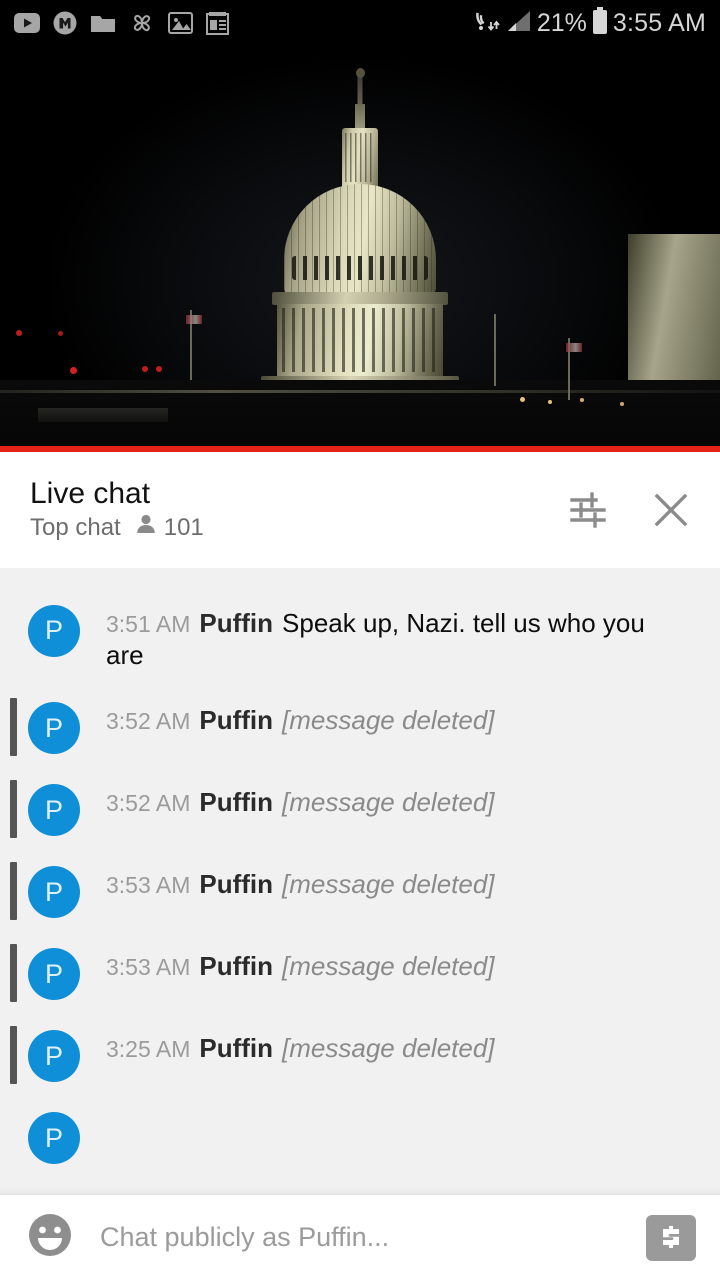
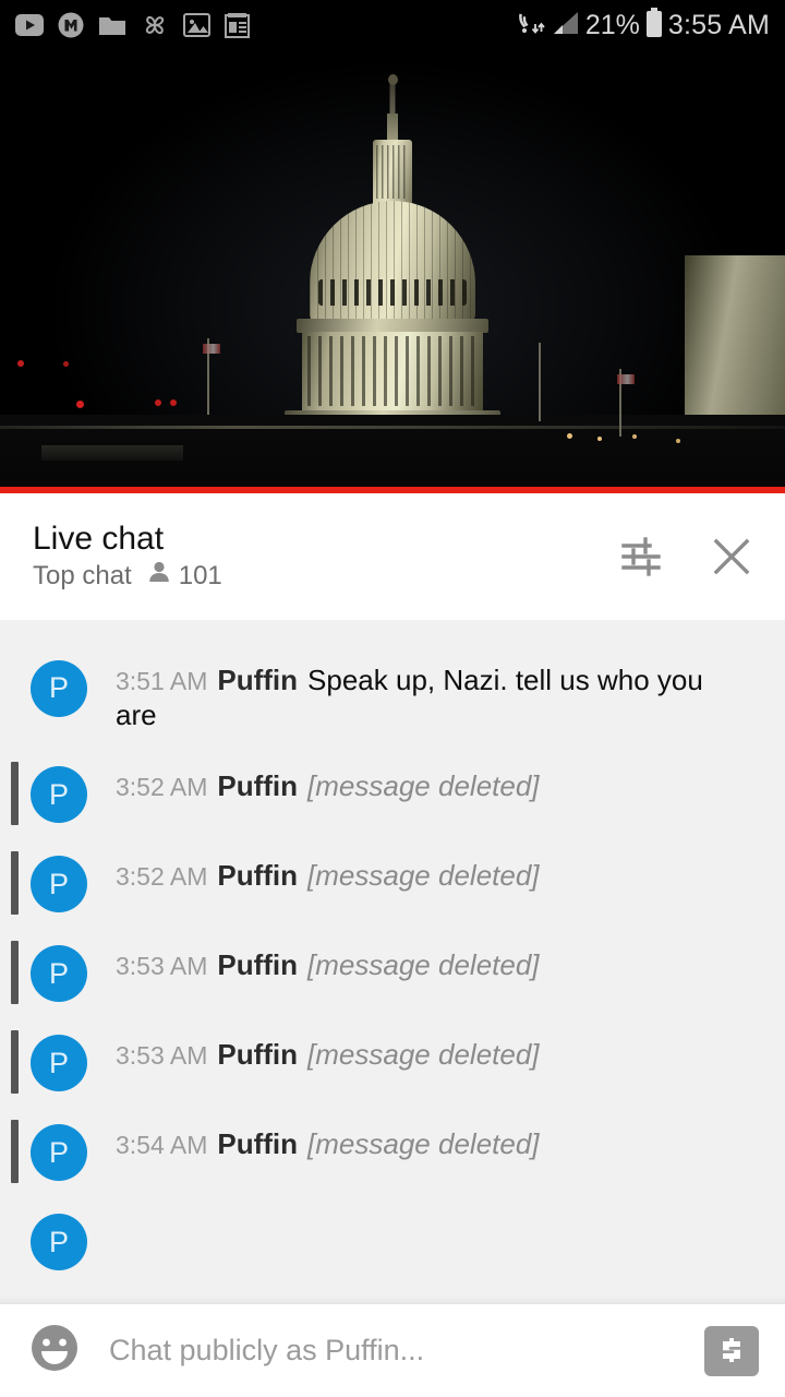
  21%
  3:55 AM
  Live chat
  Top chat
  101
  P
  3:51 AM Puffin Speak up, Nazi. tell us who you are
  P
  3:52 AM Puffin [message deleted]
  P
  3:52 AM Puffin [message deleted]
  P
  3:53 AM Puffin [message deleted]
  P
  3:53 AM Puffin [message deleted]
  P
- 3:25 AM Puffin [message deleted]
+ 3:54 AM Puffin [message deleted]
  P
  Chat publicly as Puffin...
